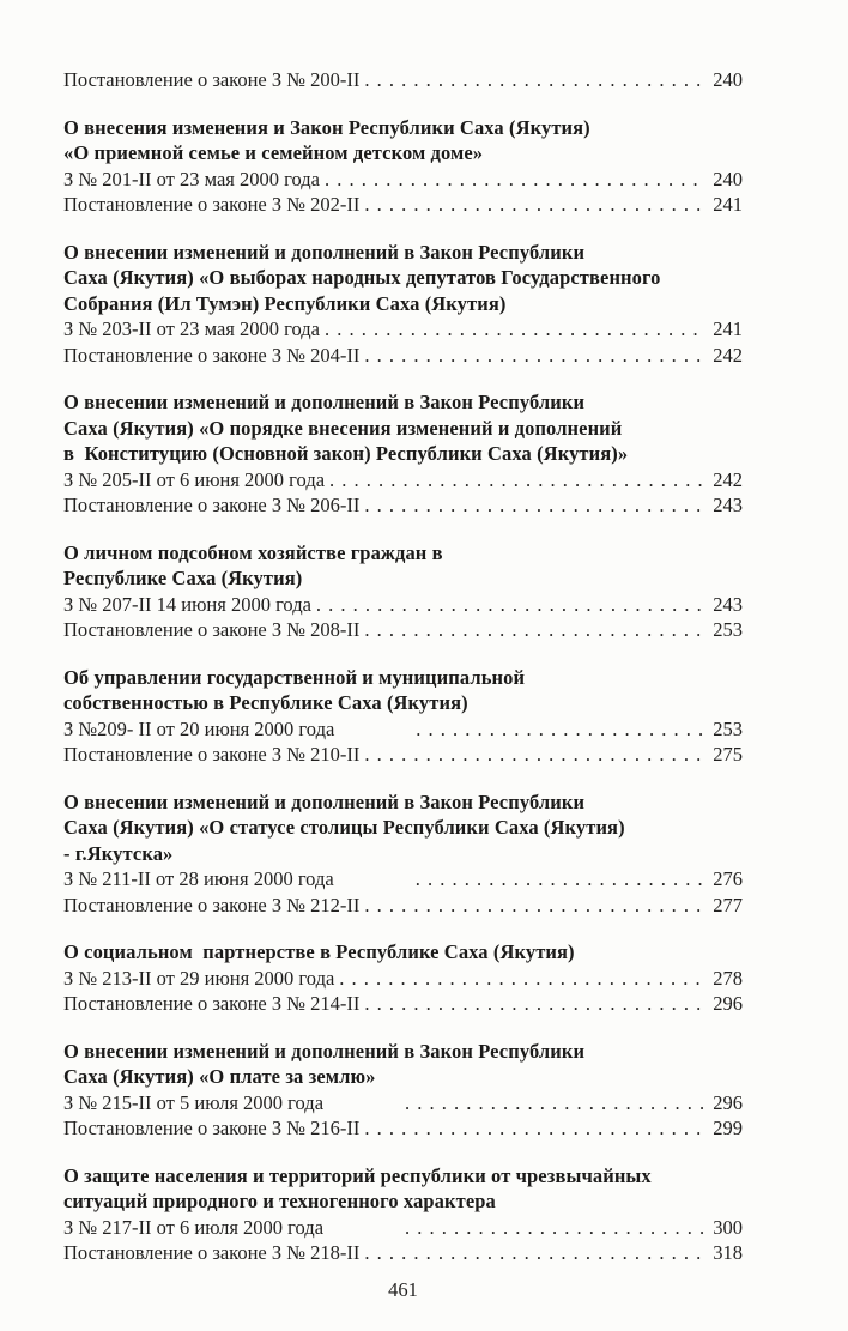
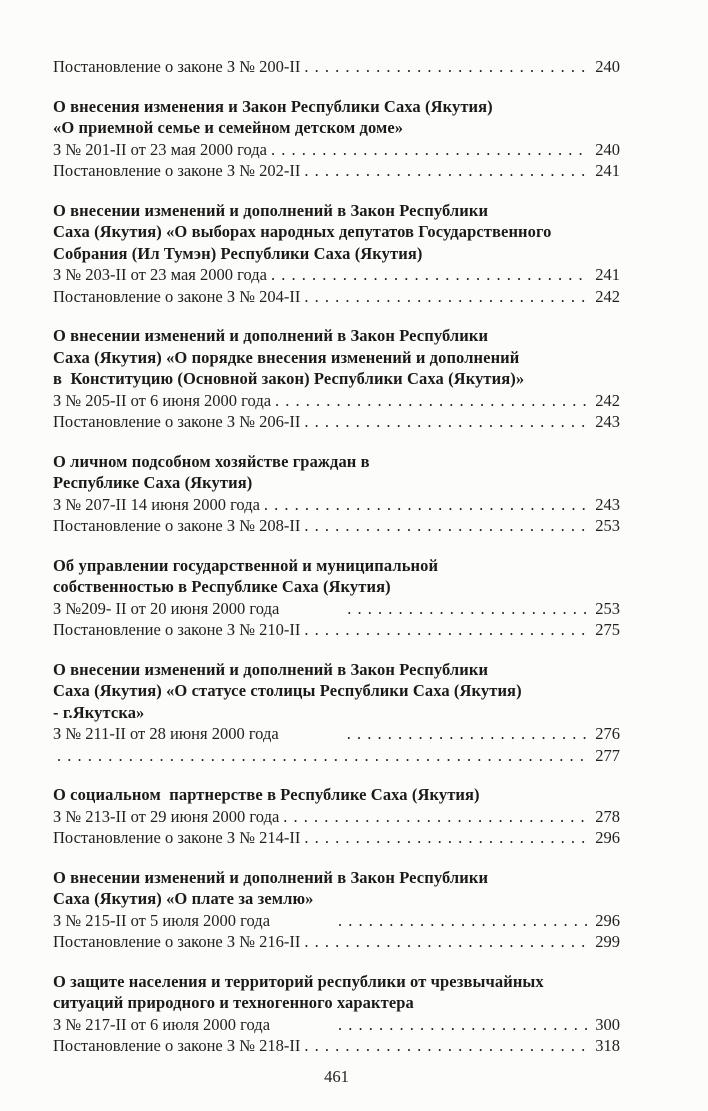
  Постановление о законе З № 200-II
  240
  О внесения изменения и Закон Республики Саха (Якутия)
  «О приемной семье и семейном детском доме»
  З № 201-II от 23 мая 2000 года
  240
  Постановление о законе З № 202-II
  241
  О внесении изменений и дополнений в Закон Республики
  Саха (Якутия) «О выборах народных депутатов Государственного
  Собрания (Ил Тумэн) Республики Саха (Якутия)
  З № 203-II от 23 мая 2000 года
  241
  Постановление о законе З № 204-II
  242
  О внесении изменений и дополнений в Закон Республики
  Саха (Якутия) «О порядке внесения изменений и дополнений
  в Конституцию (Основной закон) Республики Саха (Якутия)»
  З № 205-II от 6 июня 2000 года
  242
  Постановление о законе З № 206-II
  243
  О личном подсобном хозяйстве граждан в
  Республике Саха (Якутия)
  З № 207-II 14 июня 2000 года
  243
  Постановление о законе З № 208-II
  253
  Об управлении государственной и муниципальной
  собственностью в Республике Саха (Якутия)
  З №209- II от 20 июня 2000 года
  253
  Постановление о законе З № 210-II
  275
  О внесении изменений и дополнений в Закон Республики
  Саха (Якутия) «О статусе столицы Республики Саха (Якутия)
  - г.Якутска»
  З № 211-II от 28 июня 2000 года
  276
- Постановление о законе З № 212-II
  277
  О социальном партнерстве в Республике Саха (Якутия)
  З № 213-II от 29 июня 2000 года
  278
  Постановление о законе З № 214-II
  296
  О внесении изменений и дополнений в Закон Республики
  Саха (Якутия) «О плате за землю»
  З № 215-II от 5 июля 2000 года
  296
  Постановление о законе З № 216-II
  299
  О защите населения и территорий республики от чрезвычайных
  ситуаций природного и техногенного характера
  З № 217-II от 6 июля 2000 года
  300
  Постановление о законе З № 218-II
  318
  461
